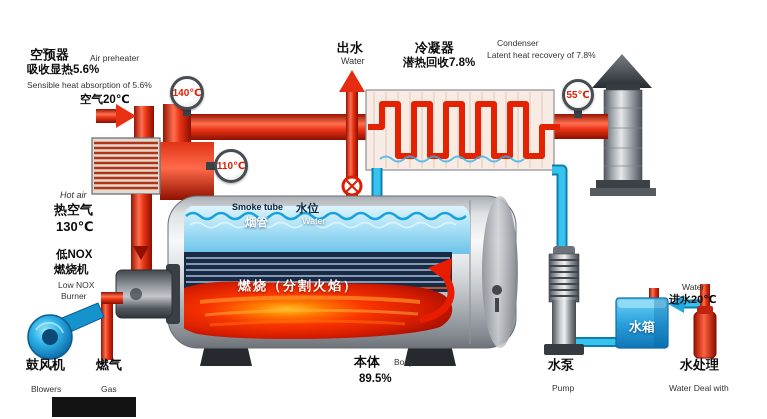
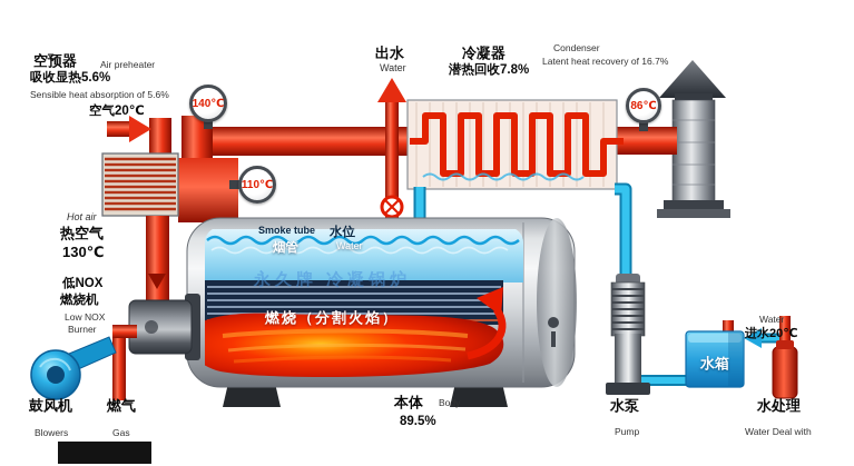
  空预器
  Air preheater
  吸收显热5.6%
  Sensible heat absorption of 5.6%
  空气20℃
  140℃
  110℃
- 55℃
+ 86℃
  出水
  Water
  冷凝器
  潜热回收7.8%
  Condenser
- Latent heat recovery of 7.8%
+ Latent heat recovery of 16.7%
  Hot air
  热空气
  130℃
  低NOX
  燃烧机
  Low NOX
  Burner
  Smoke tube
  烟管
  水位
  Water
  燃烧（分割火焰）
+ 永久牌 冷凝锅炉
  本体
  Body
  89.5%
  鼓风机
  Blowers
  燃气
  Gas
  水泵
  Pump
  水箱
  Water
  进水20℃
  水处理
  Water Deal with
